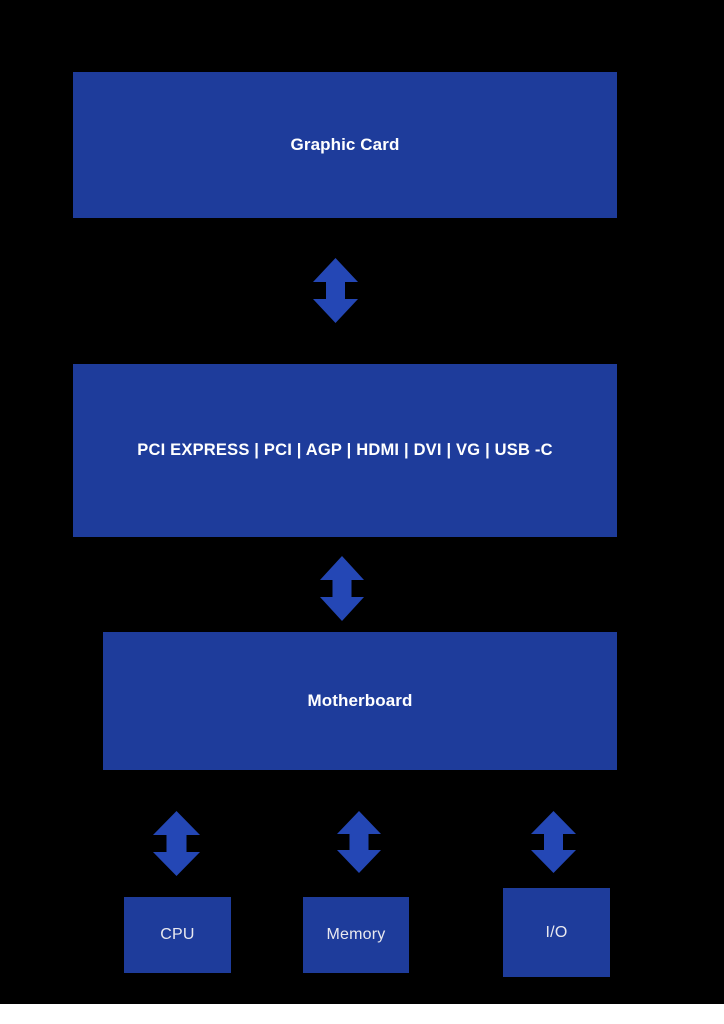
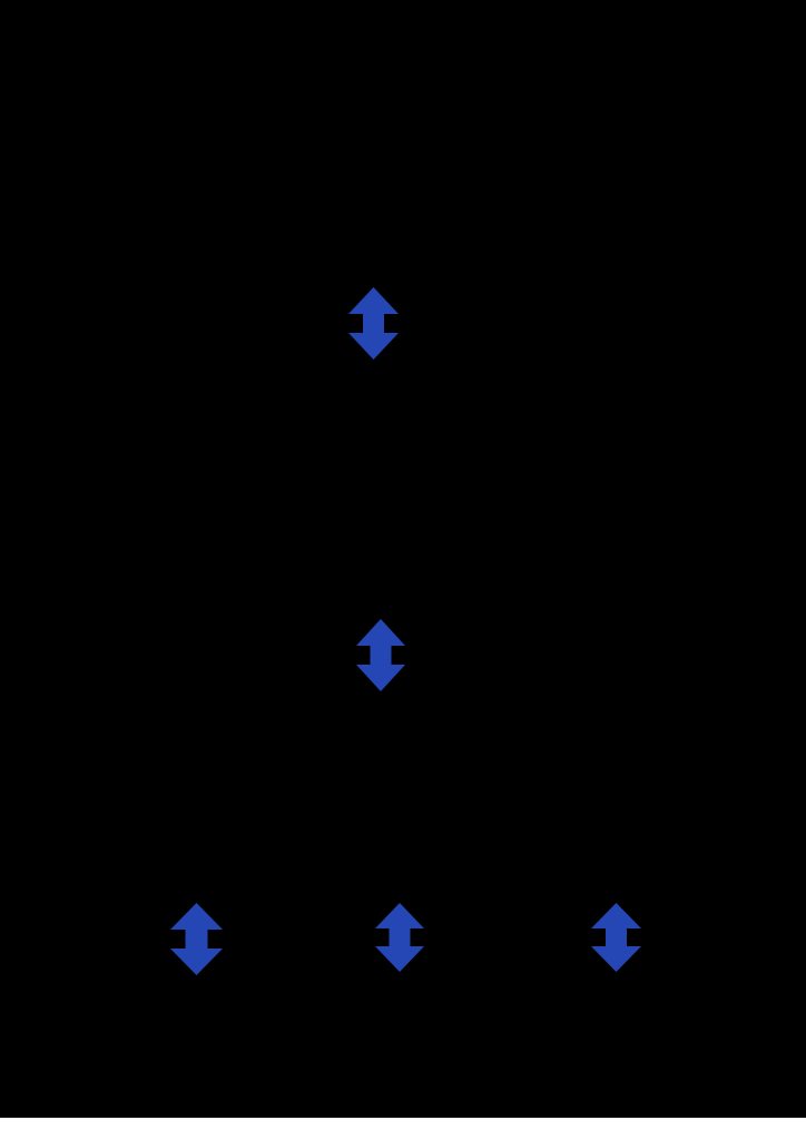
- Graphic Card
- PCI EXPRESS | PCI | AGP | HDMI | DVI | VG | USB -C
- Motherboard
- CPU
- Memory
- I/O
